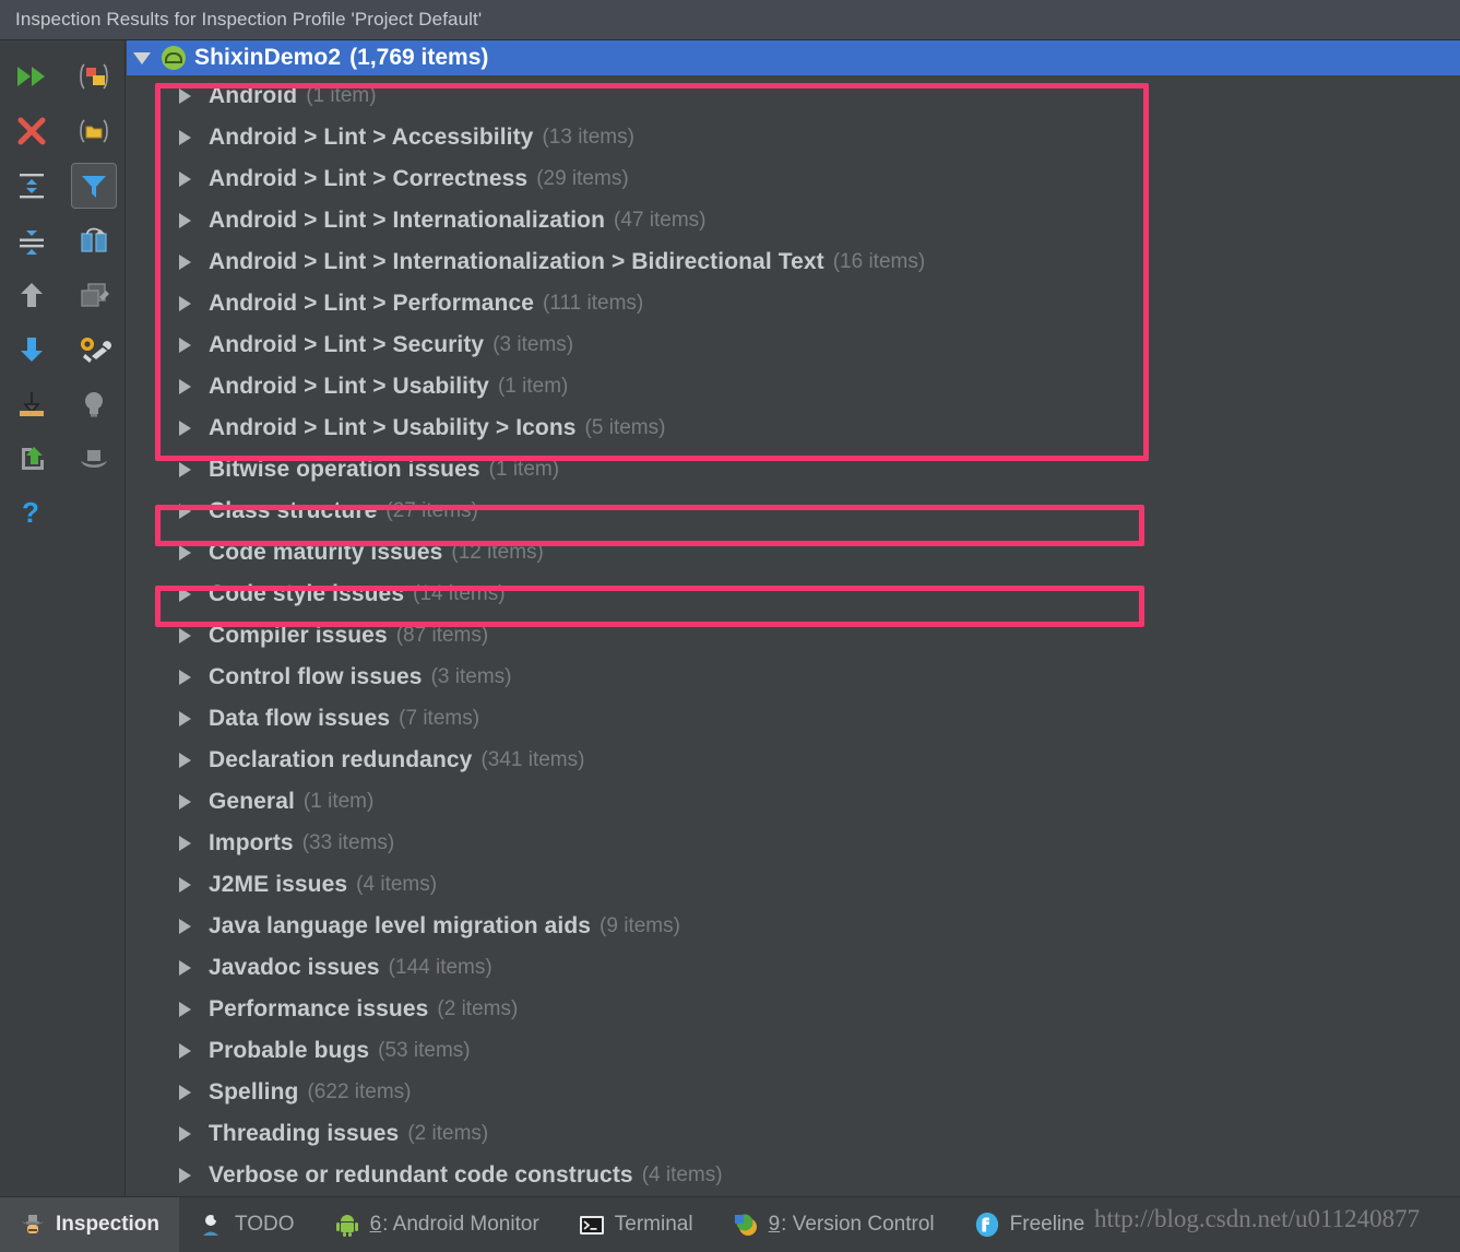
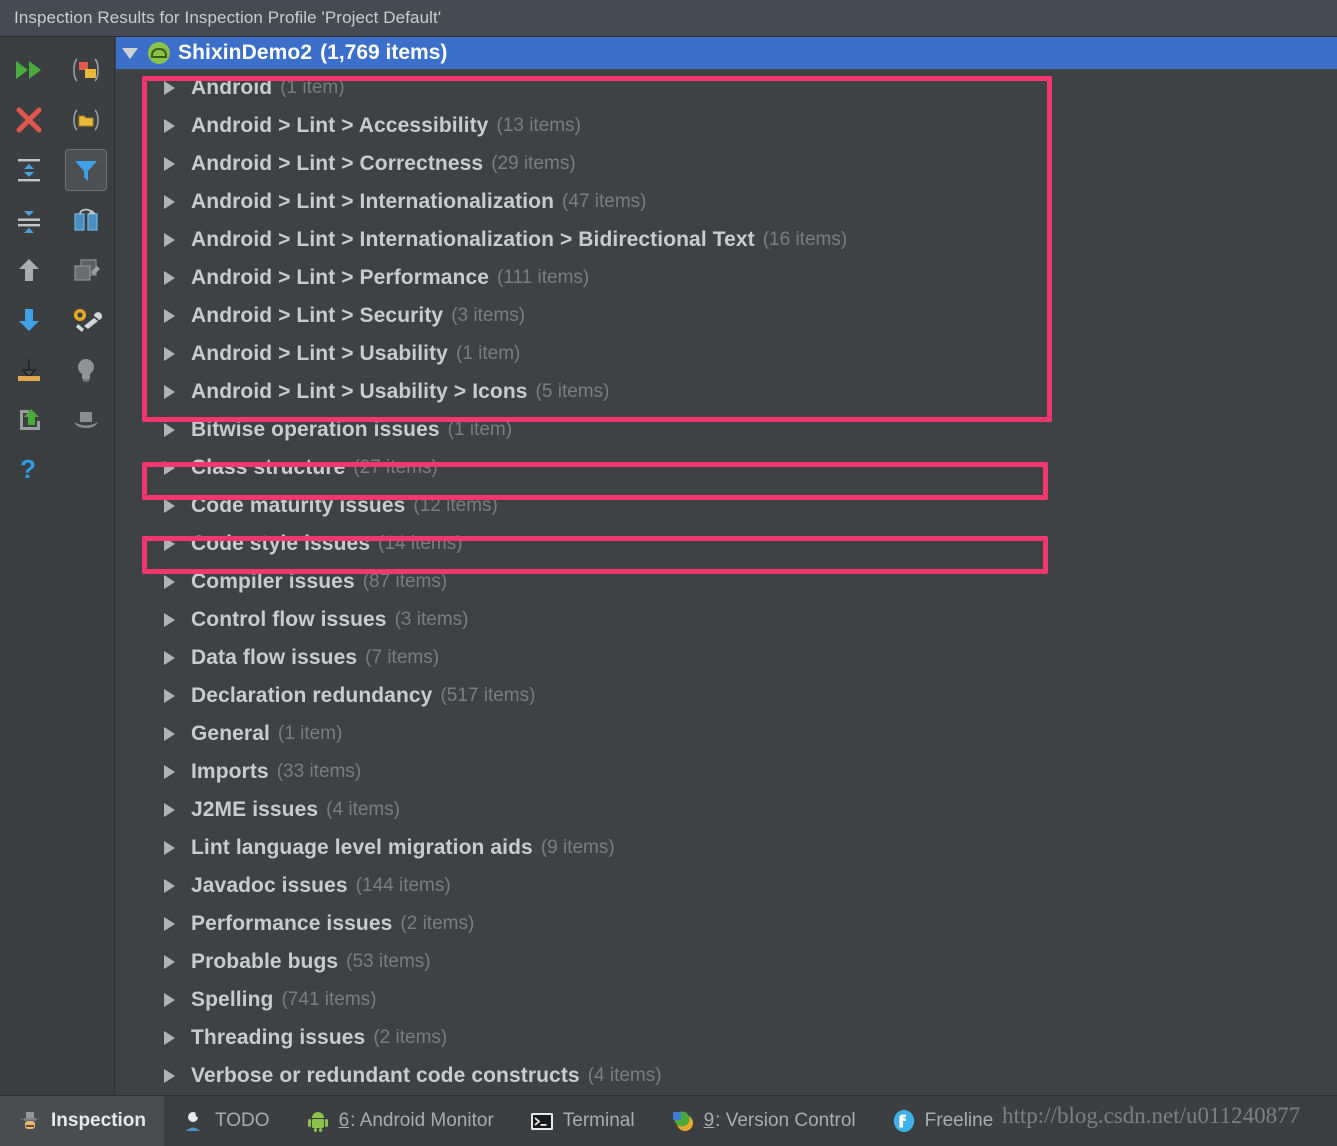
  Inspection Results for Inspection Profile 'Project Default'
  ?
  ShixinDemo2
  (1,769 items)
  Android
  (1 item)
  Android > Lint > Accessibility
  (13 items)
  Android > Lint > Correctness
  (29 items)
  Android > Lint > Internationalization
  (47 items)
  Android > Lint > Internationalization > Bidirectional Text
  (16 items)
  Android > Lint > Performance
  (111 items)
  Android > Lint > Security
  (3 items)
  Android > Lint > Usability
  (1 item)
  Android > Lint > Usability > Icons
  (5 items)
  Bitwise operation issues
  (1 item)
  Class structure
  (27 items)
  Code maturity issues
  (12 items)
  Code style issues
  (14 items)
  Compiler issues
  (87 items)
  Control flow issues
  (3 items)
  Data flow issues
  (7 items)
  Declaration redundancy
- (341 items)
+ (517 items)
  General
  (1 item)
  Imports
  (33 items)
  J2ME issues
  (4 items)
- Java language level migration aids
+ Lint language level migration aids
  (9 items)
  Javadoc issues
  (144 items)
  Performance issues
  (2 items)
  Probable bugs
  (53 items)
  Spelling
- (622 items)
+ (741 items)
  Threading issues
  (2 items)
  Verbose or redundant code constructs
  (4 items)
  Inspection
  TODO
  6
  : Android Monitor
  Terminal
  9
  : Version Control
  Freeline
  http://blog.csdn.net/u011240877
